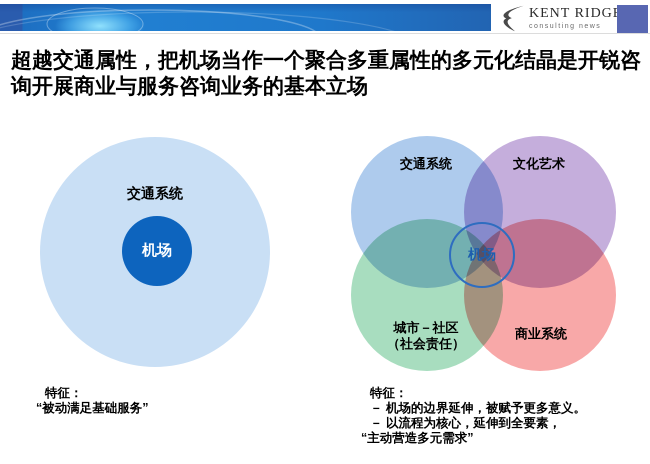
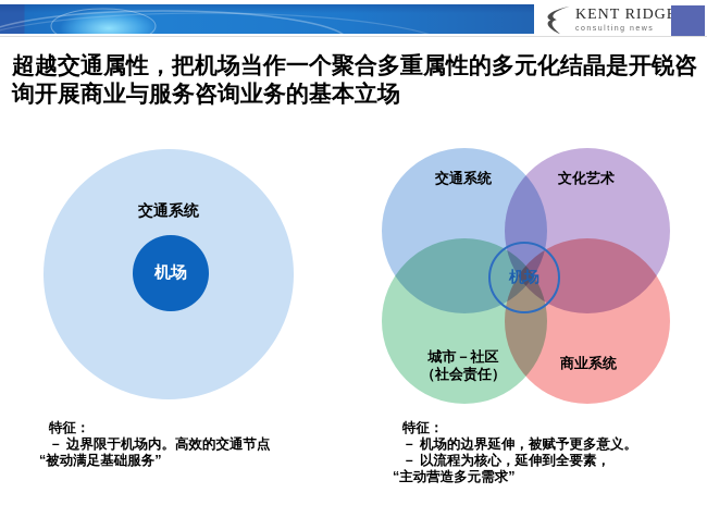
  KENT RIDG
  超越交通属性，把机场当作一个聚合多重属性的多元化结晶是开锐咨询开展商业与服务咨询业务的基本立场
  交通系统
  机场
  交通系统
  文化艺术
  城市－社区
  （社会责任）
  商业系统
  机场
  特征：
+ － 边界限于机场内。高效的交通节点
  “被动满足基础服务”
  特征：
  － 机场的边界延伸，被赋予更多意义。
  － 以流程为核心，延伸到全要素，
  “主动营造多元需求”
